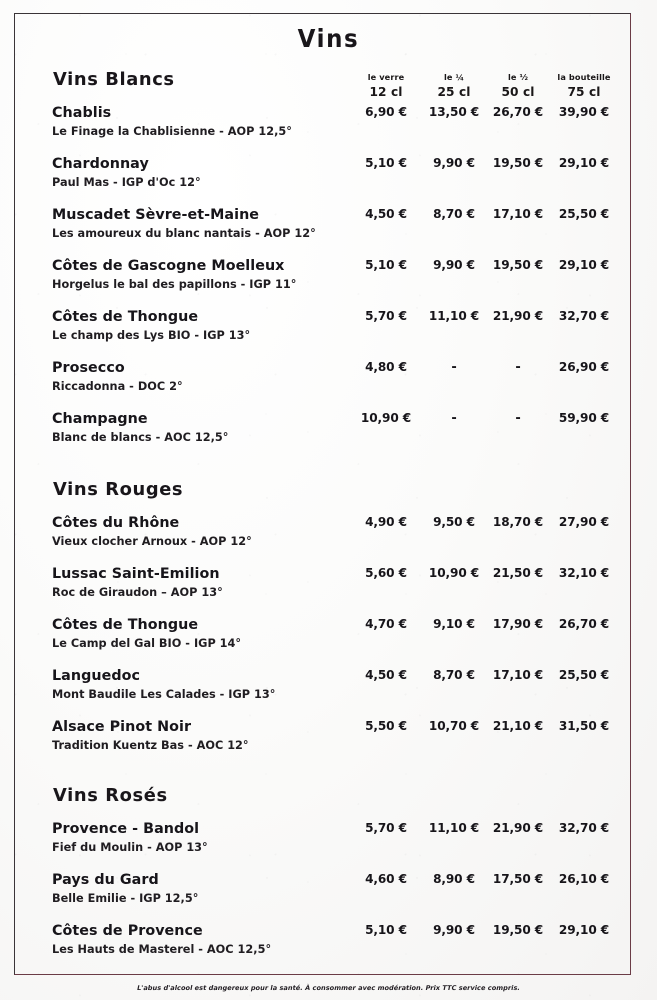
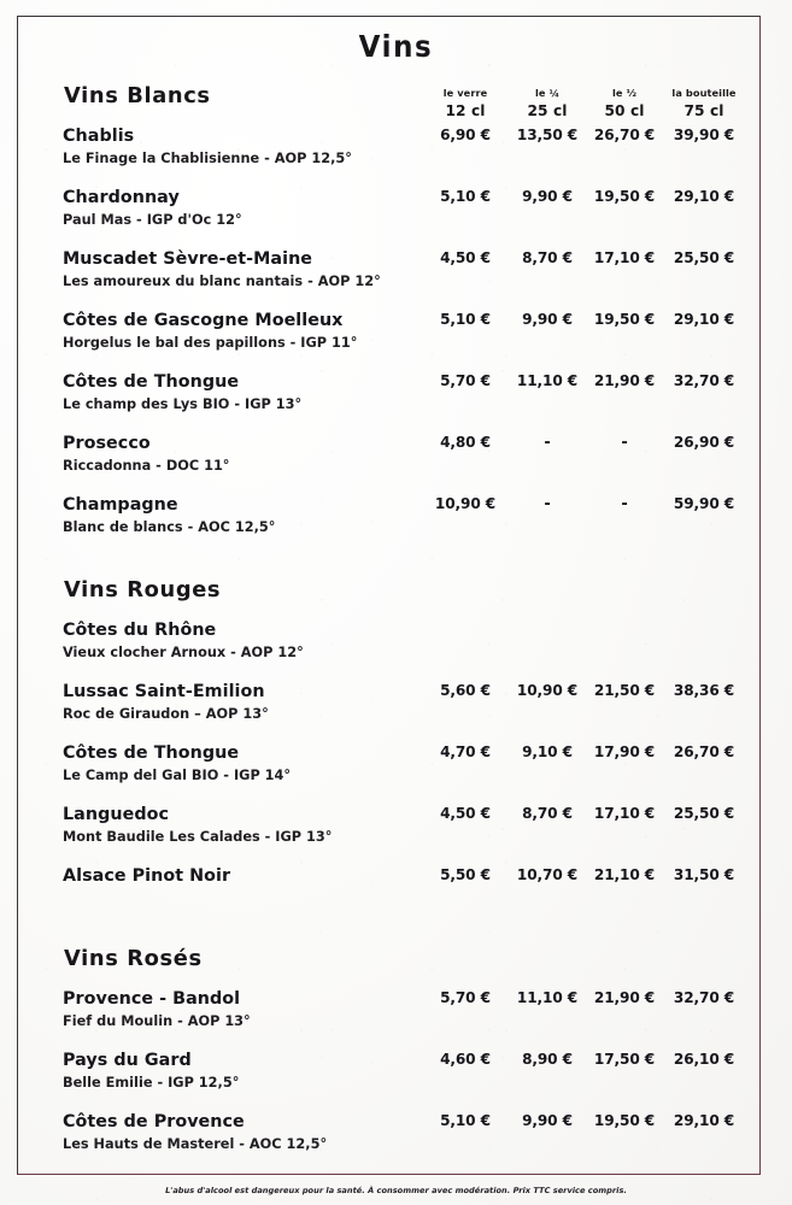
  Vins
  le verre
  12 cl
  le ¼
  25 cl
  le ½
  50 cl
  la bouteille
  75 cl
  Vins Blancs
  Chablis
  Le Finage la Chablisienne - AOP 12,5°
  6,90 €
  13,50 €
  26,70 €
  39,90 €
  Chardonnay
  Paul Mas - IGP d'Oc 12°
  5,10 €
  9,90 €
  19,50 €
  29,10 €
  Muscadet Sèvre-et-Maine
  Les amoureux du blanc nantais - AOP 12°
  4,50 €
  8,70 €
  17,10 €
  25,50 €
  Côtes de Gascogne Moelleux
  Horgelus le bal des papillons - IGP 11°
  5,10 €
  9,90 €
  19,50 €
  29,10 €
  Côtes de Thongue
  Le champ des Lys BIO - IGP 13°
  5,70 €
  11,10 €
  21,90 €
  32,70 €
  Prosecco
- Riccadonna - DOC 2°
+ Riccadonna - DOC 11°
  4,80 €
  -
  -
  26,90 €
  Champagne
  Blanc de blancs - AOC 12,5°
  10,90 €
  -
  -
  59,90 €
  Vins Rouges
  Côtes du Rhône
  Vieux clocher Arnoux - AOP 12°
- 4,90 €
- 9,50 €
- 18,70 €
- 27,90 €
  Lussac Saint-Emilion
  Roc de Giraudon – AOP 13°
  5,60 €
  10,90 €
  21,50 €
- 32,10 €
+ 38,36 €
  Côtes de Thongue
  Le Camp del Gal BIO - IGP 14°
  4,70 €
  9,10 €
  17,90 €
  26,70 €
  Languedoc
  Mont Baudile Les Calades - IGP 13°
  4,50 €
  8,70 €
  17,10 €
  25,50 €
  Alsace Pinot Noir
- Tradition Kuentz Bas - AOC 12°
  5,50 €
  10,70 €
  21,10 €
  31,50 €
  Vins Rosés
  Provence - Bandol
  Fief du Moulin - AOP 13°
  5,70 €
  11,10 €
  21,90 €
  32,70 €
  Pays du Gard
  Belle Emilie - IGP 12,5°
  4,60 €
  8,90 €
  17,50 €
  26,10 €
  Côtes de Provence
  Les Hauts de Masterel - AOC 12,5°
  5,10 €
  9,90 €
  19,50 €
  29,10 €
  L'abus d'alcool est dangereux pour la santé. À consommer avec modération. Prix TTC service compris.
